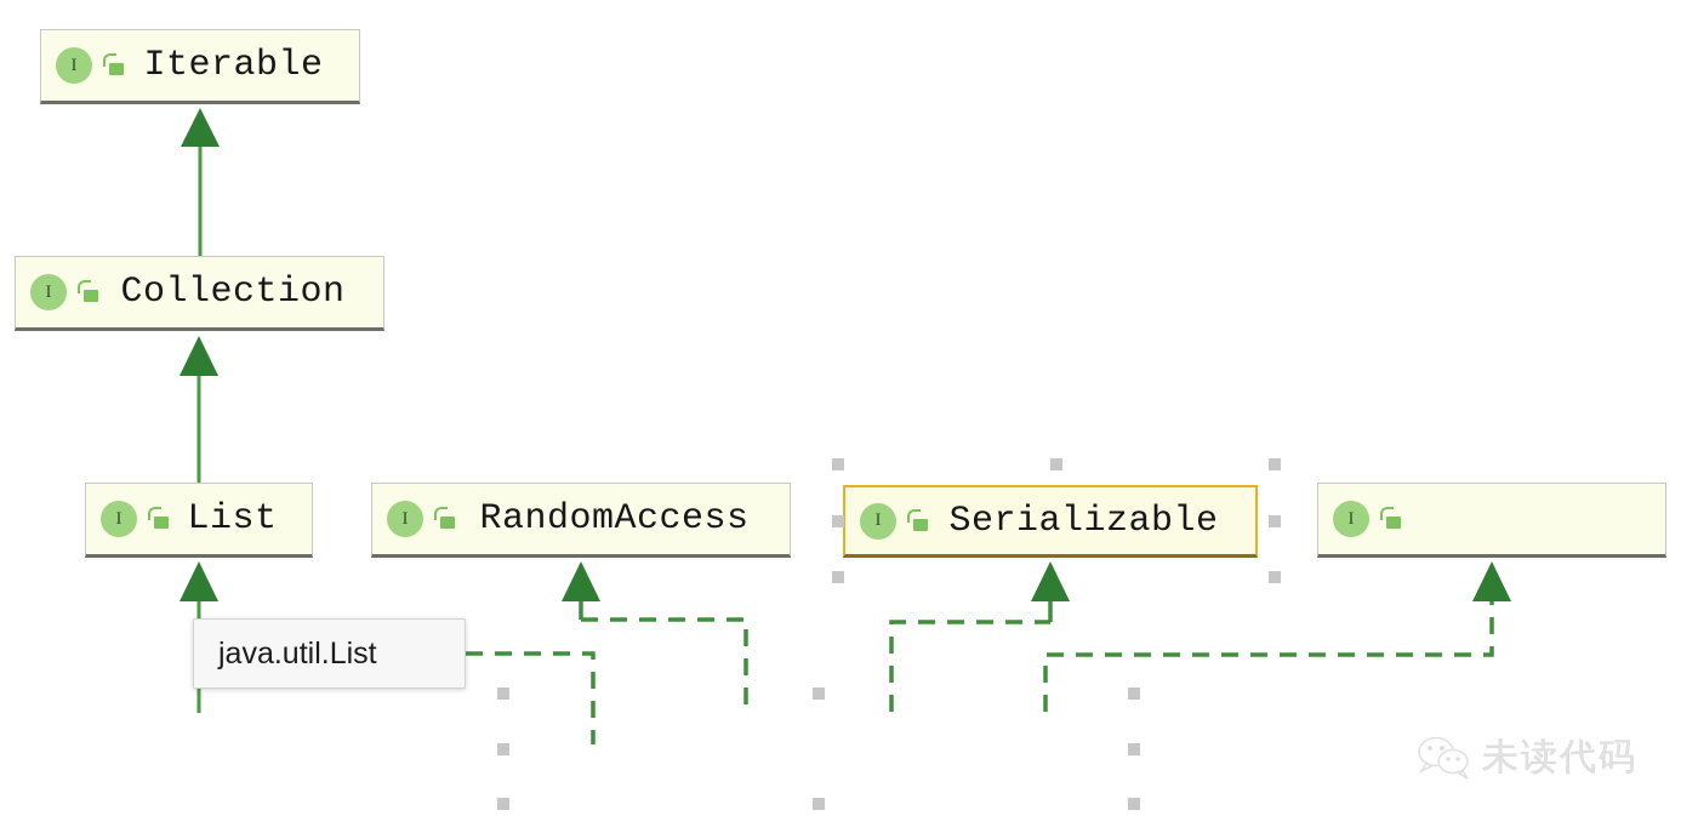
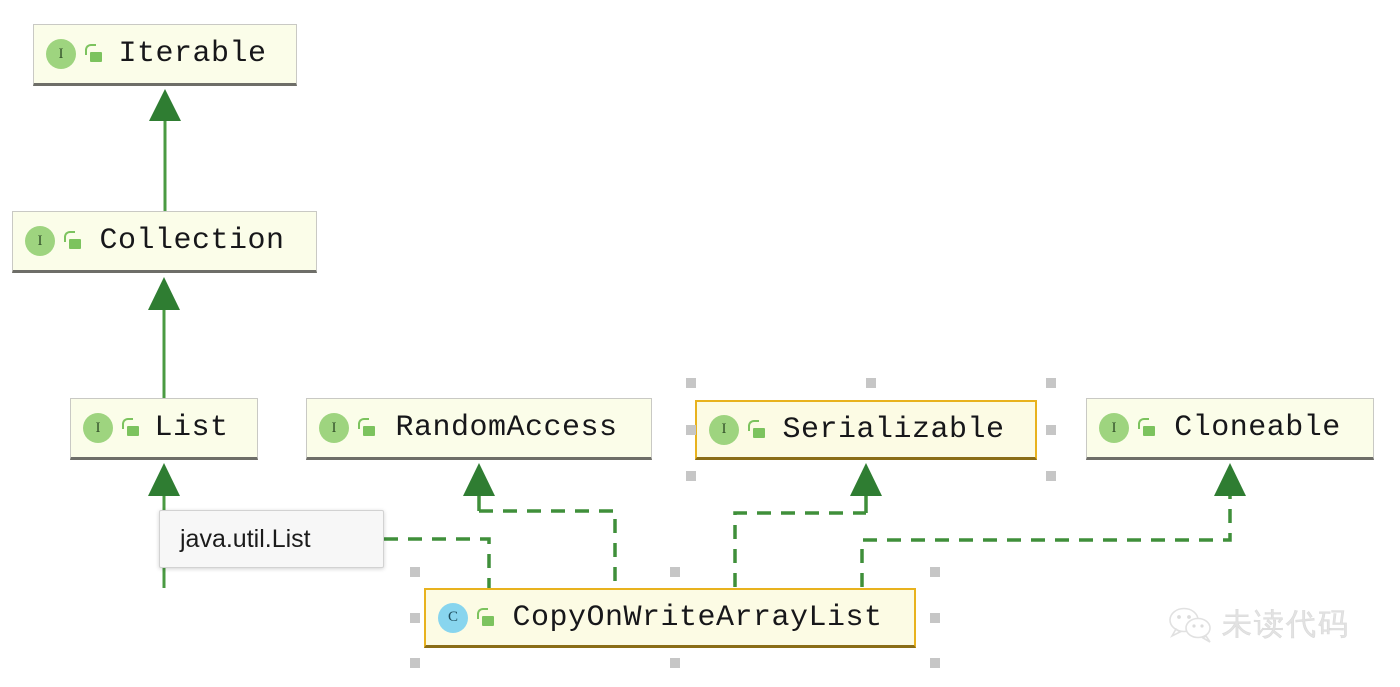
  I
  Iterable
  I
  Collection
  I
  List
  I
  RandomAccess
  I
  Serializable
  I
+ Cloneable
+ C
+ CopyOnWriteArrayList
  java.util.List
  未读代码
